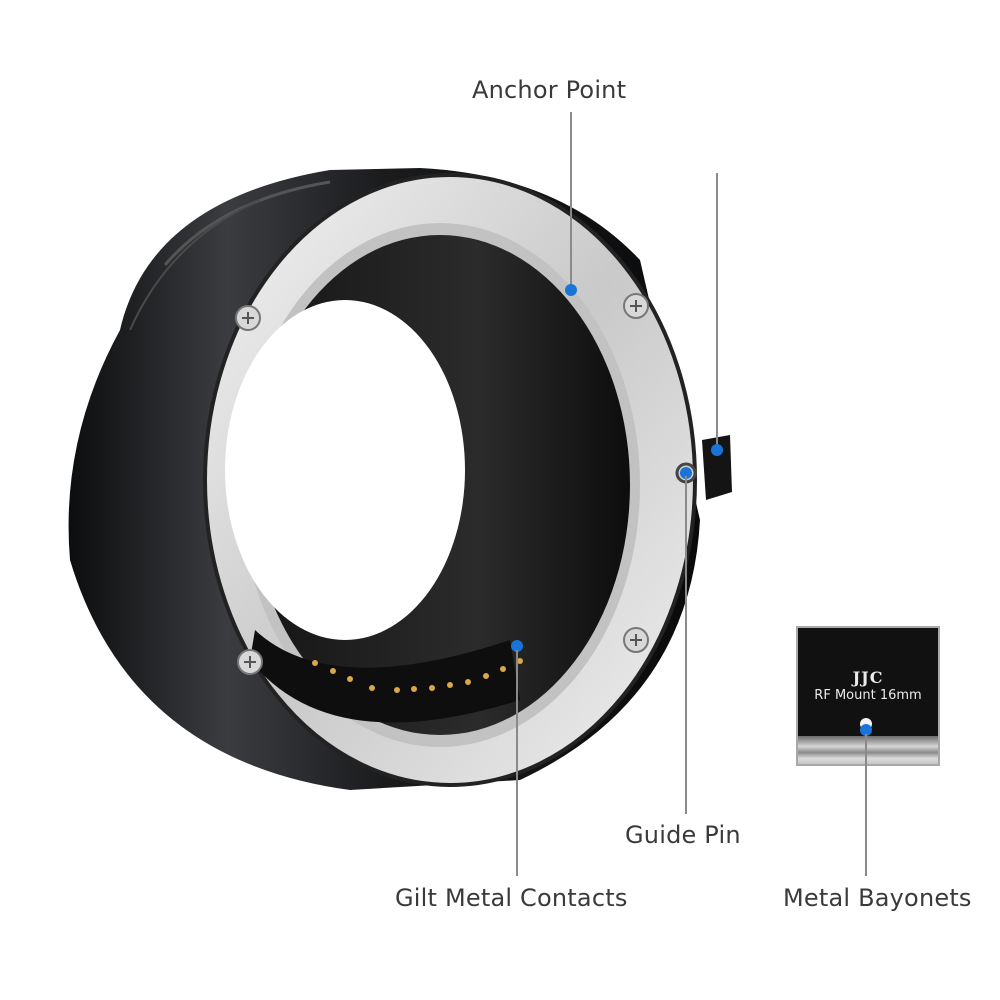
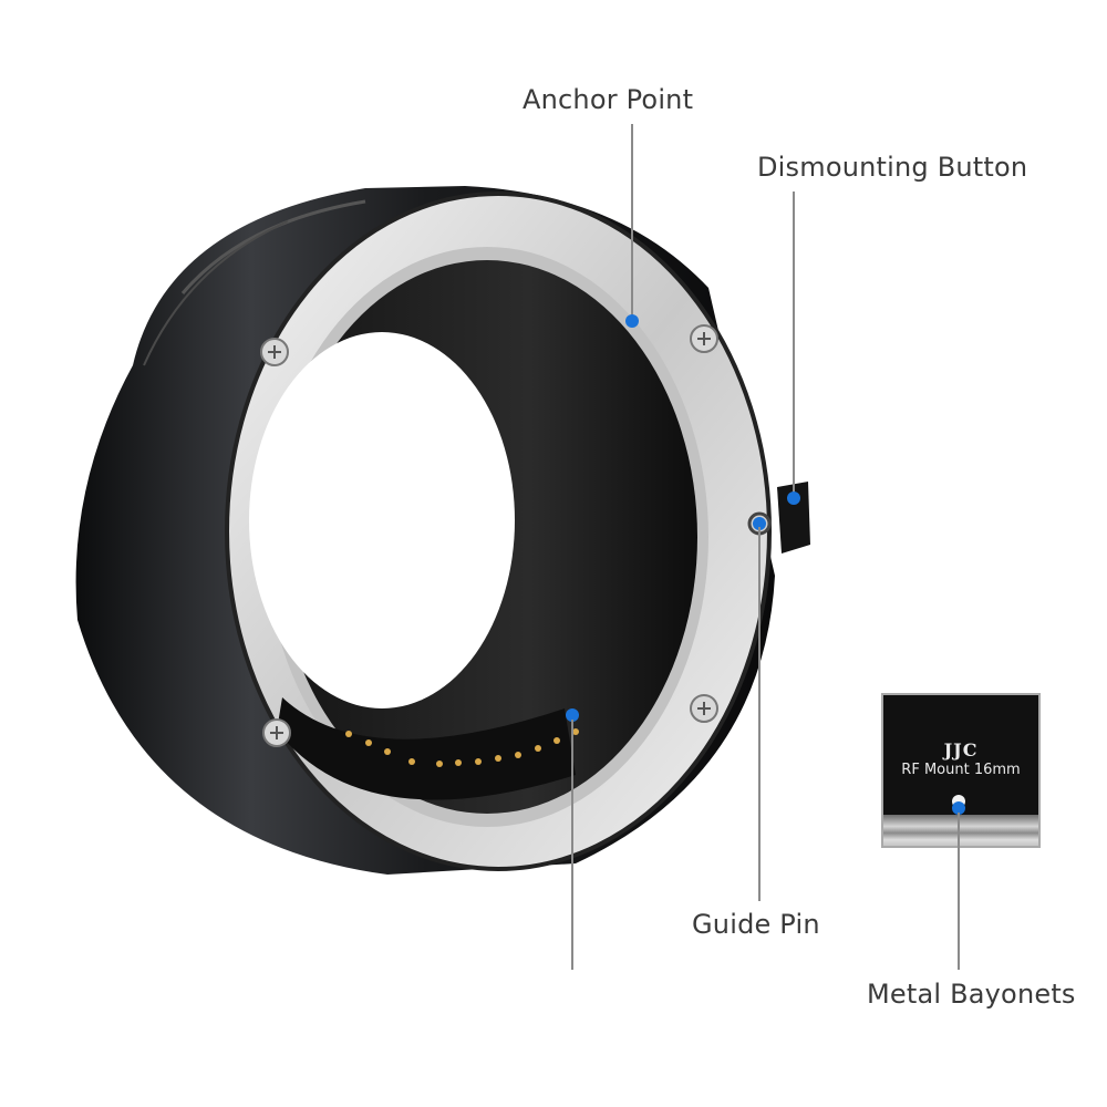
  Anchor Point
+ Dismounting Button
  Guide Pin
- Gilt Metal Contacts
  JJC
  RF Mount 16mm
  Metal Bayonets
